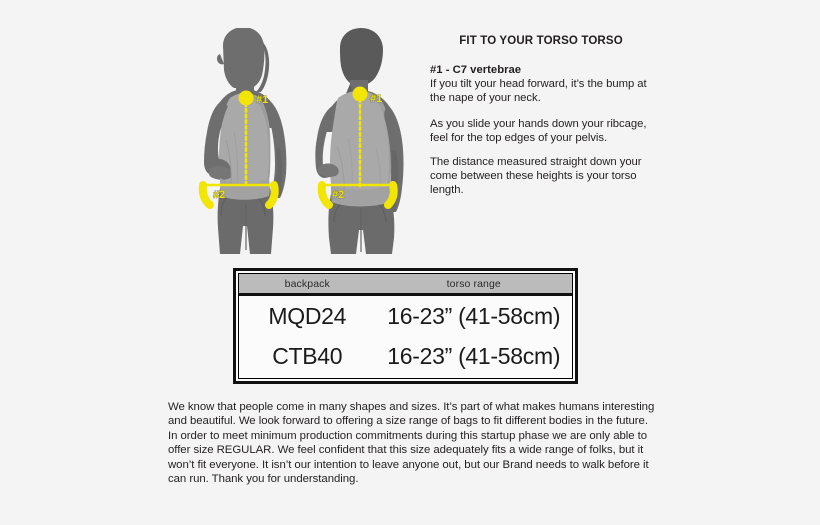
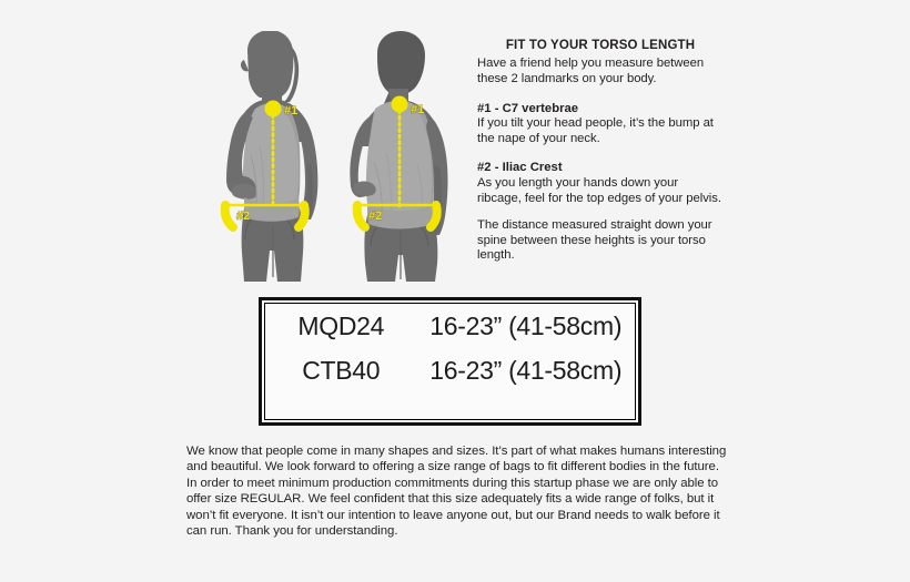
  #1
  #2
  #1
  #2
- FIT TO YOUR TORSO TORSO
+ FIT TO YOUR TORSO LENGTH
+ Have a friend help you measure between these 2 landmarks on your body.
  #1 - C7 vertebrae
- If you tilt your head forward, it’s the bump at the nape of your neck.
+ If you tilt your head people, it’s the bump at the nape of your neck.
+ #2 - Iliac Crest
- As you slide your hands down your ribcage, feel for the top edges of your pelvis.
+ As you length your hands down your ribcage, feel for the top edges of your pelvis.
- The distance measured straight down your come between these heights is your torso length.
+ The distance measured straight down your spine between these heights is your torso length.
- backpack
- torso range
  MQD24
  16-23” (41-58cm)
  CTB40
  16-23” (41-58cm)
  We know that people come in many shapes and sizes. It’s part of what makes humans interesting and beautiful. We look forward to offering a size range of bags to fit different bodies in the future. In order to meet minimum production commitments during this startup phase we are only able to offer size REGULAR. We feel confident that this size adequately fits a wide range of folks, but it won’t fit everyone. It isn’t our intention to leave anyone out, but our Brand needs to walk before it can run. Thank you for understanding.
